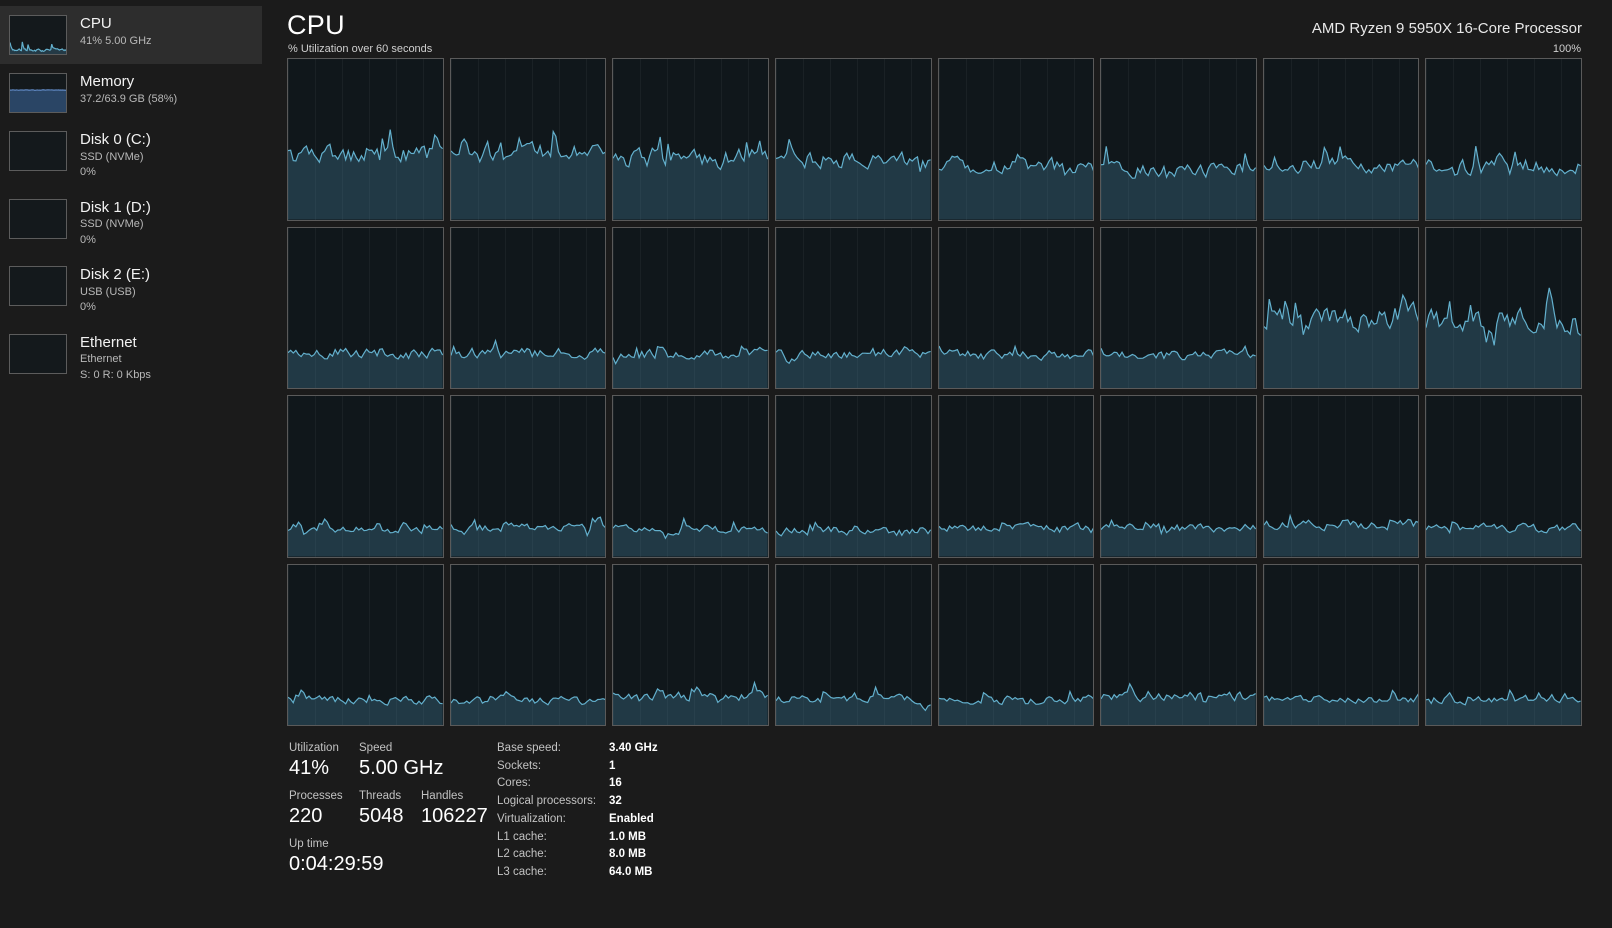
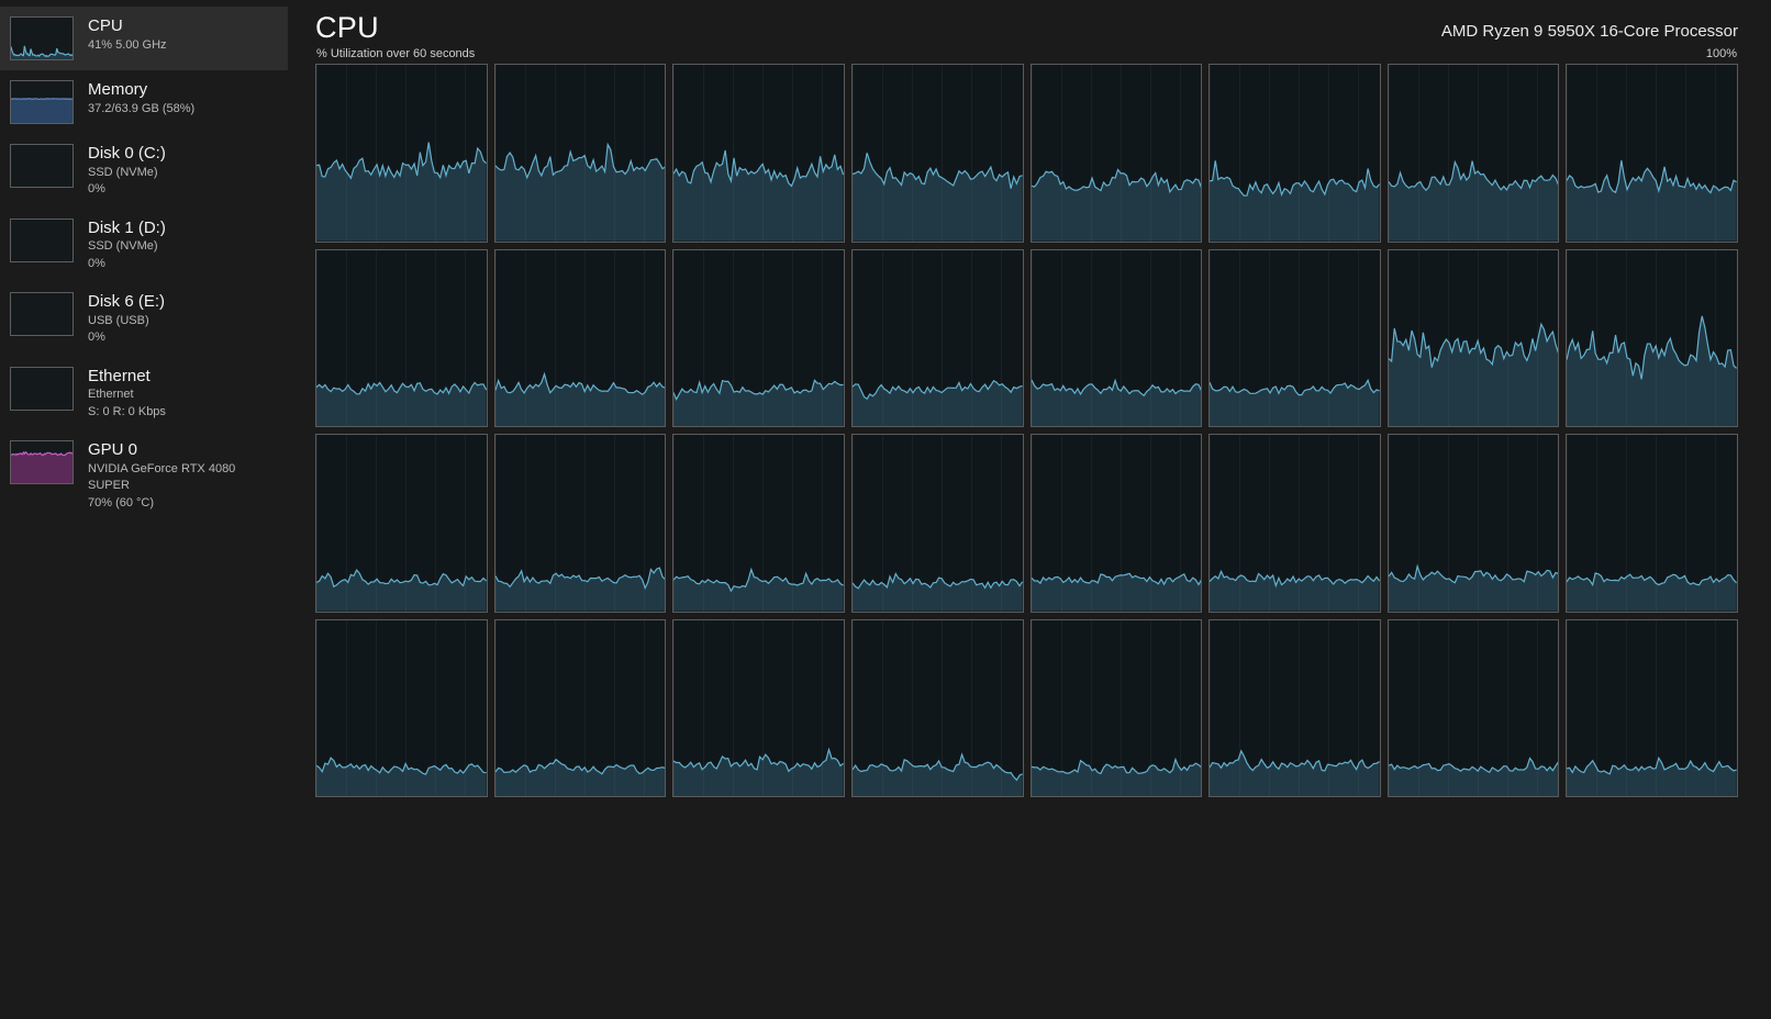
  CPU
  41% 5.00 GHz
  Memory
  37.2/63.9 GB (58%)
  Disk 0 (C:)
  SSD (NVMe)
  0%
  Disk 1 (D:)
  SSD (NVMe)
  0%
- Disk 2 (E:)
+ Disk 6 (E:)
  USB (USB)
  0%
  Ethernet
  Ethernet
  S: 0 R: 0 Kbps
+ GPU 0
+ NVIDIA GeForce RTX 4080 SUPER
+ 70% (60 °C)
  CPU
  AMD Ryzen 9 5950X 16-Core Processor
  % Utilization over 60 seconds
  100%
- Utilization
- Speed
- 41%
- 5.00 GHz
- Processes
- Threads
- Handles
- 220
- 5048
- 106227
- Up time
- 0:04:29:59
- Base speed:
- 3.40 GHz
- Sockets:
- 1
- Cores:
- 16
- Logical processors:
- 32
- Virtualization:
- Enabled
- L1 cache:
- 1.0 MB
- L2 cache:
- 8.0 MB
- L3 cache:
- 64.0 MB
